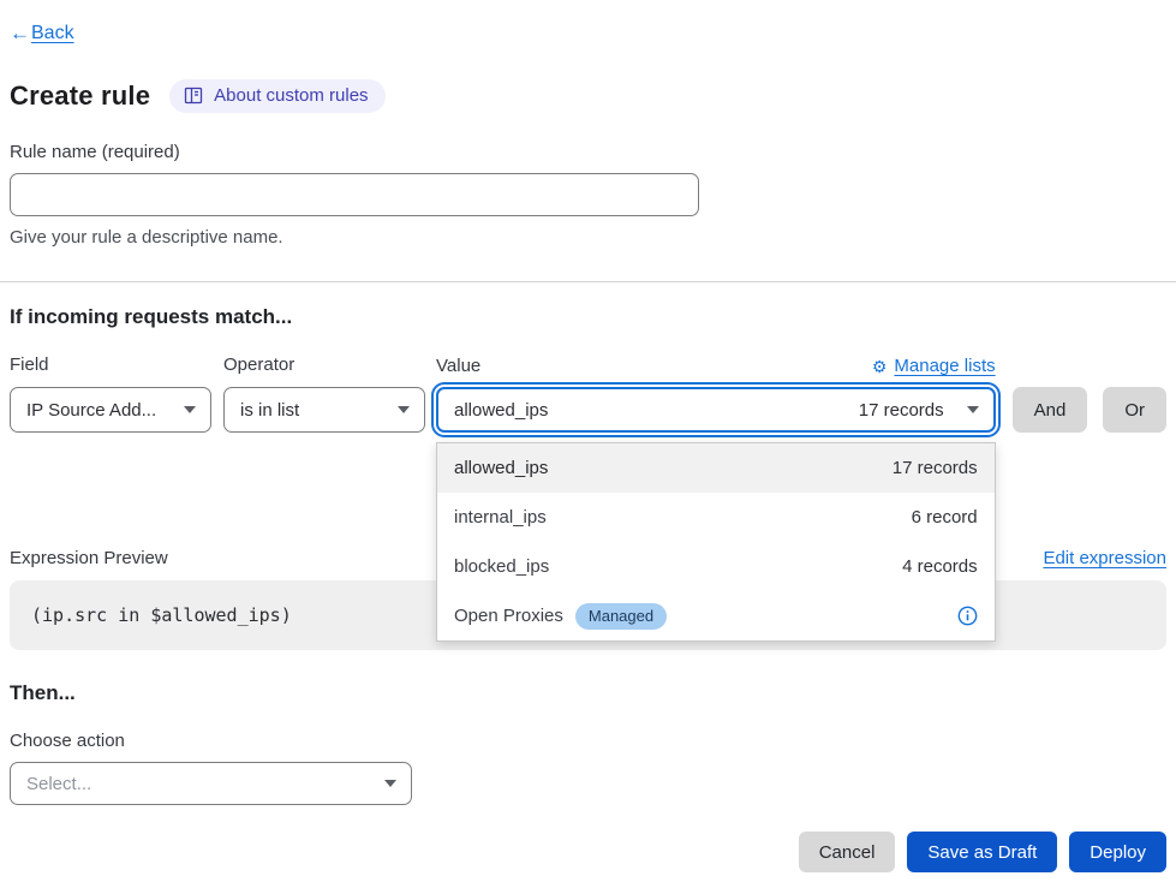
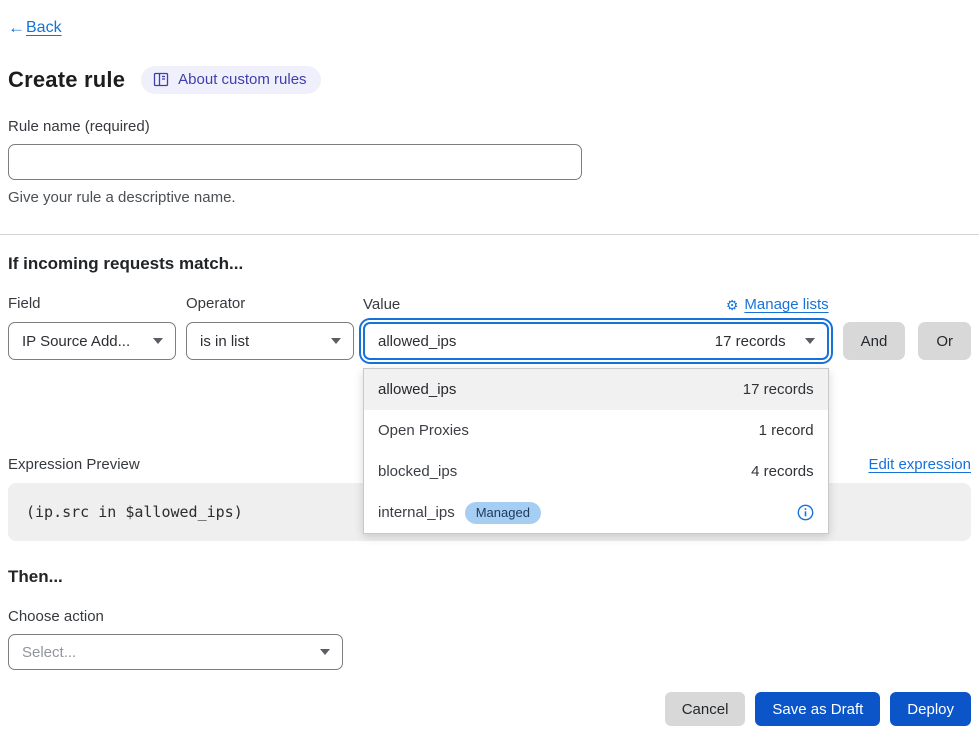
  ←
  Back
  Create rule
  About custom rules
  Rule name (required)
  Give your rule a descriptive name.
  If incoming requests match...
  Field
  IP Source Add...
  Operator
  is in list
  Value
  ⚙
  Manage lists
  allowed_ips
  17 records
  allowed_ips
  17 records
- internal_ips
+ Open Proxies
- 6 record
+ 1 record
  blocked_ips
  4 records
- Open Proxies
+ internal_ips
  Managed
  And
  Or
  Expression Preview
  Edit expression
  (ip.src in $allowed_ips)
  Then...
  Choose action
  Select...
  Cancel
  Save as Draft
  Deploy
